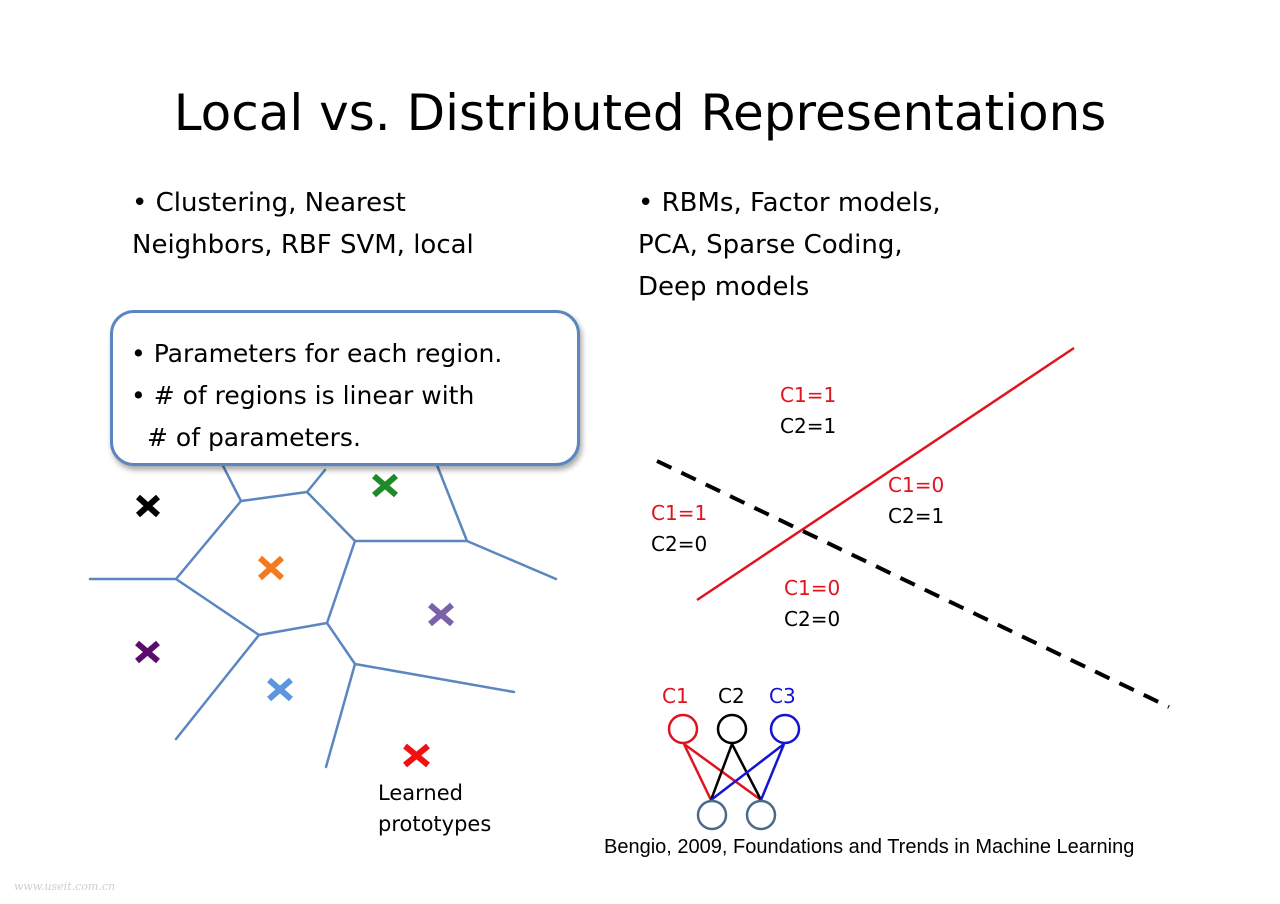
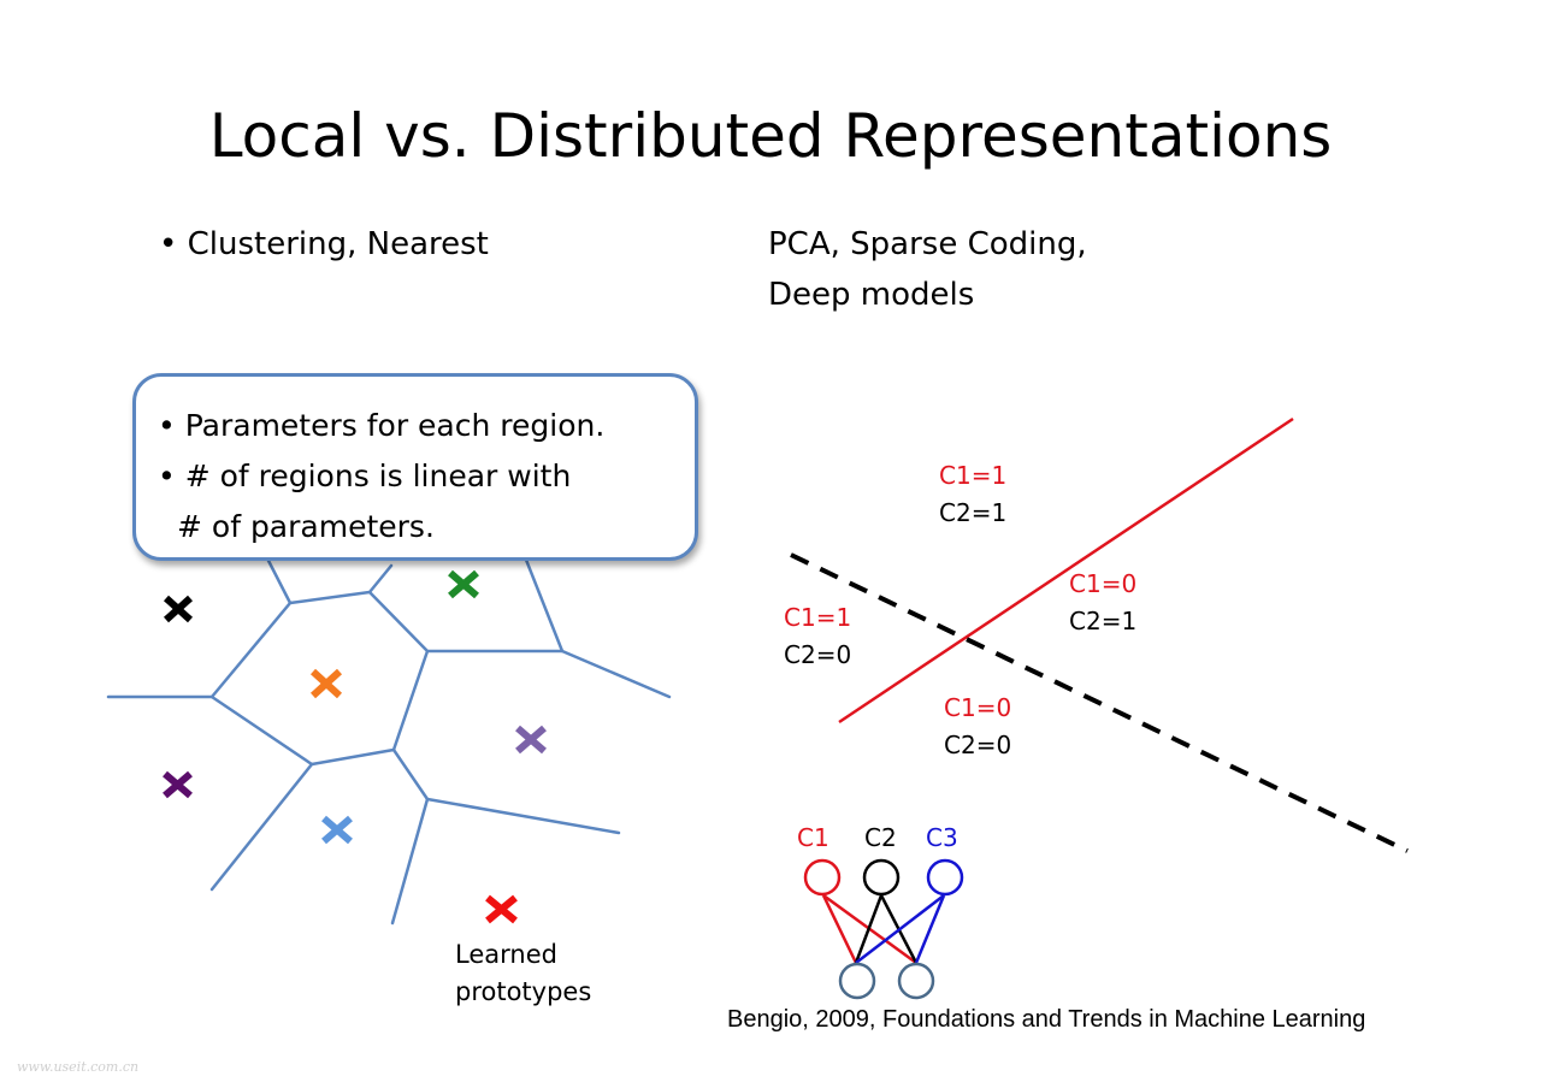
  Local vs. Distributed Representations
  • Clustering, Nearest
- Neighbors, RBF SVM, local
- • RBMs, Factor models,
  PCA, Sparse Coding,
  Deep models
  • Parameters for each region.
  • # of regions is linear with
  # of parameters.
  C1=1
  C2=1
  C1=0
  C2=1
  C1=1
  C2=0
  C1=0
  C2=0
  C1
  C2
  C3
  Learned
  prototypes
  Bengio, 2009, Foundations and Trends in Machine Learning
  www.useit.com.cn
